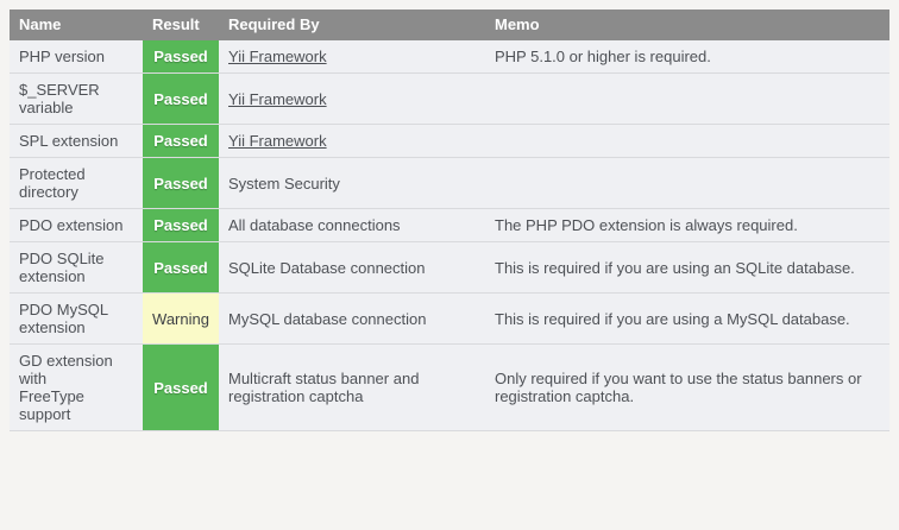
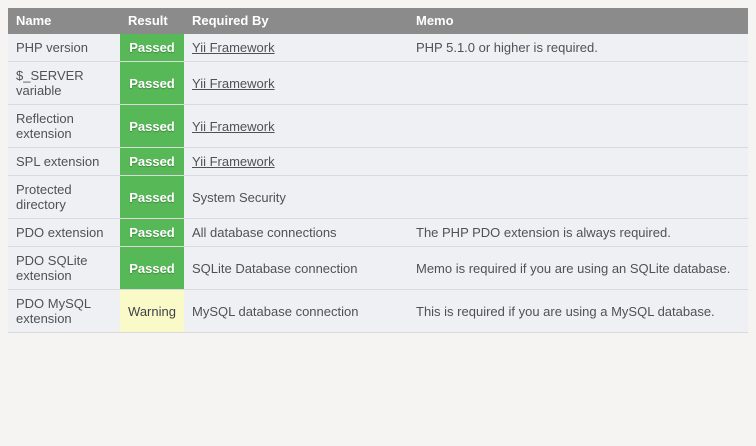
  Name	Result	Required By	Memo
  PHP version	Passed	Yii Framework	PHP 5.1.0 or higher is required.
  $_SERVER variable	Passed	Yii Framework
+ Reflection extension	Passed	Yii Framework
  SPL extension	Passed	Yii Framework
  Protected directory	Passed	System Security
  PDO extension	Passed	All database connections	The PHP PDO extension is always required.
- PDO SQLite extension	Passed	SQLite Database connection	This is required if you are using an SQLite database.
+ PDO SQLite extension	Passed	SQLite Database connection	Memo is required if you are using an SQLite database.
  PDO MySQL extension	Warning	MySQL database connection	This is required if you are using a MySQL database.
- GD extension with FreeType support	Passed	Multicraft status banner and registration captcha	Only required if you want to use the status banners or registration captcha.
